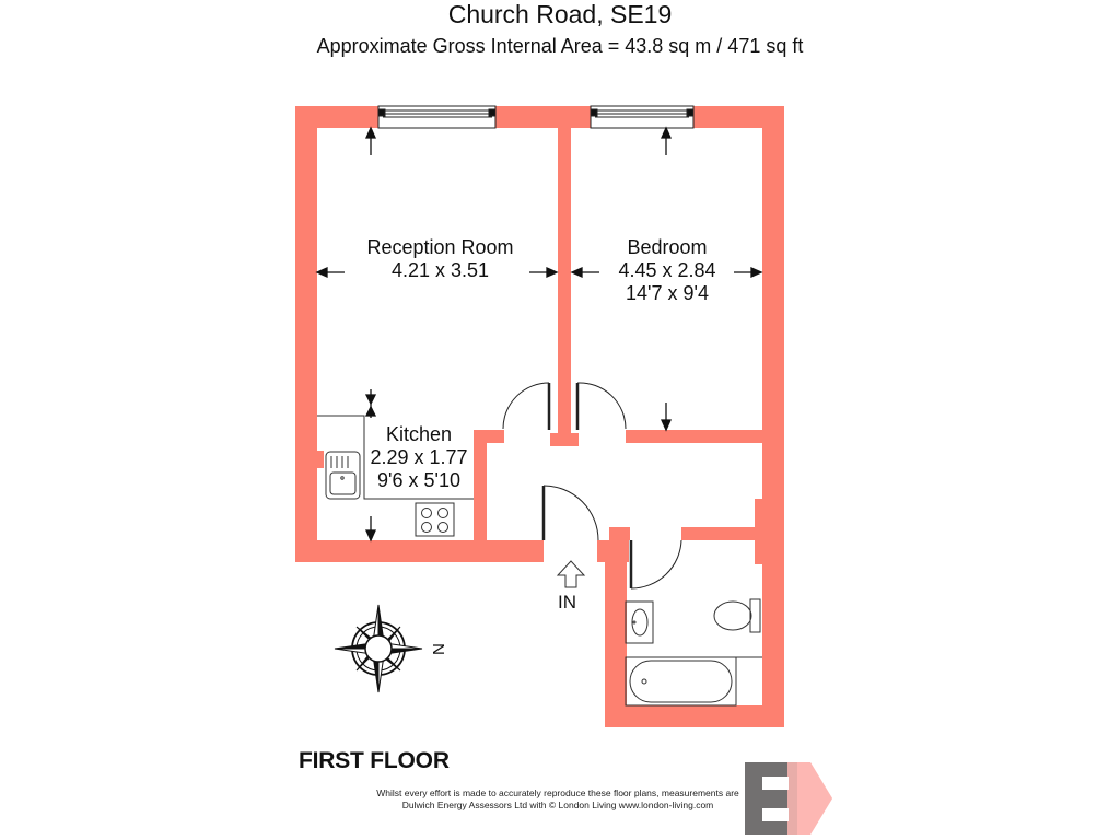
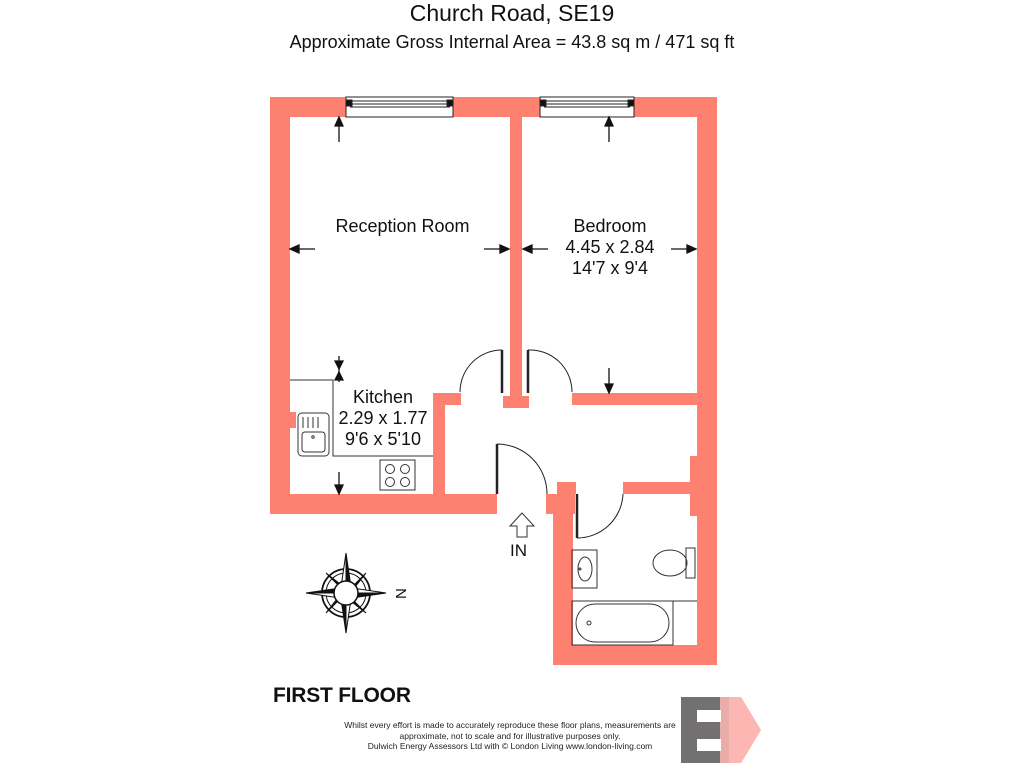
  Church Road, SE19
  Approximate Gross Internal Area = 43.8 sq m / 471 sq ft
  Reception Room
- 4.21 x 3.51
  Bedroom
  4.45 x 2.84
  14'7 x 9'4
  Kitchen
  2.29 x 1.77
  9'6 x 5'10
  IN
  FIRST FLOOR
  Whilst every effort is made to accurately reproduce these floor plans, measurements are
+ approximate, not to scale and for illustrative purposes only.
  Dulwich Energy Assessors Ltd with © London Living www.london-living.com
